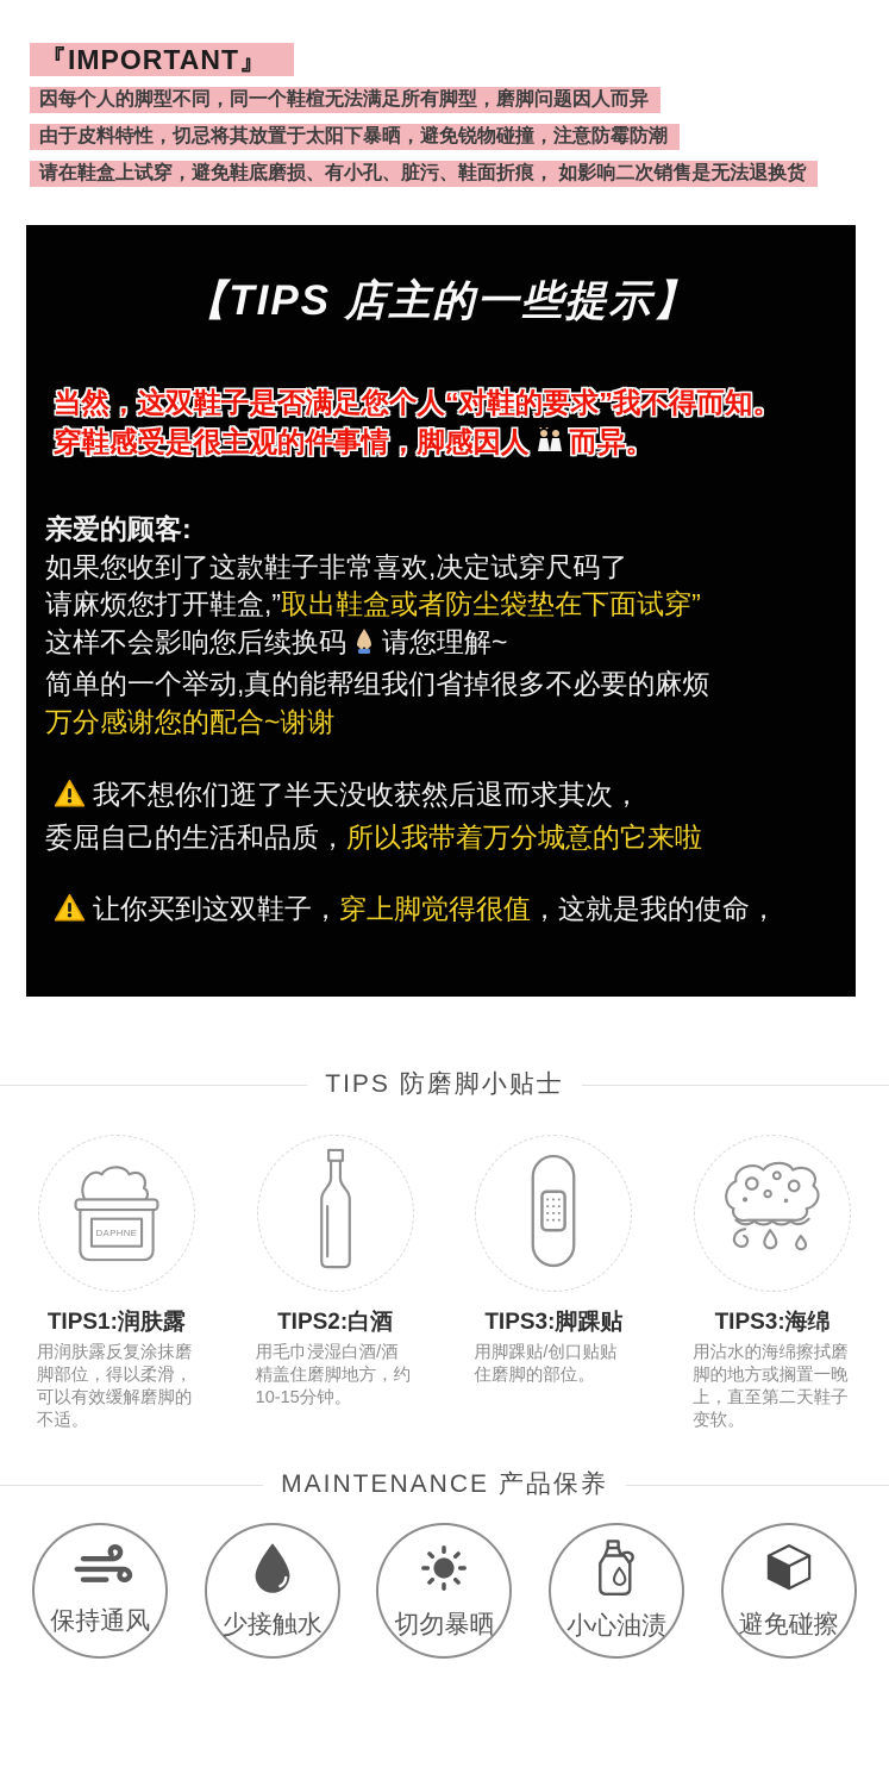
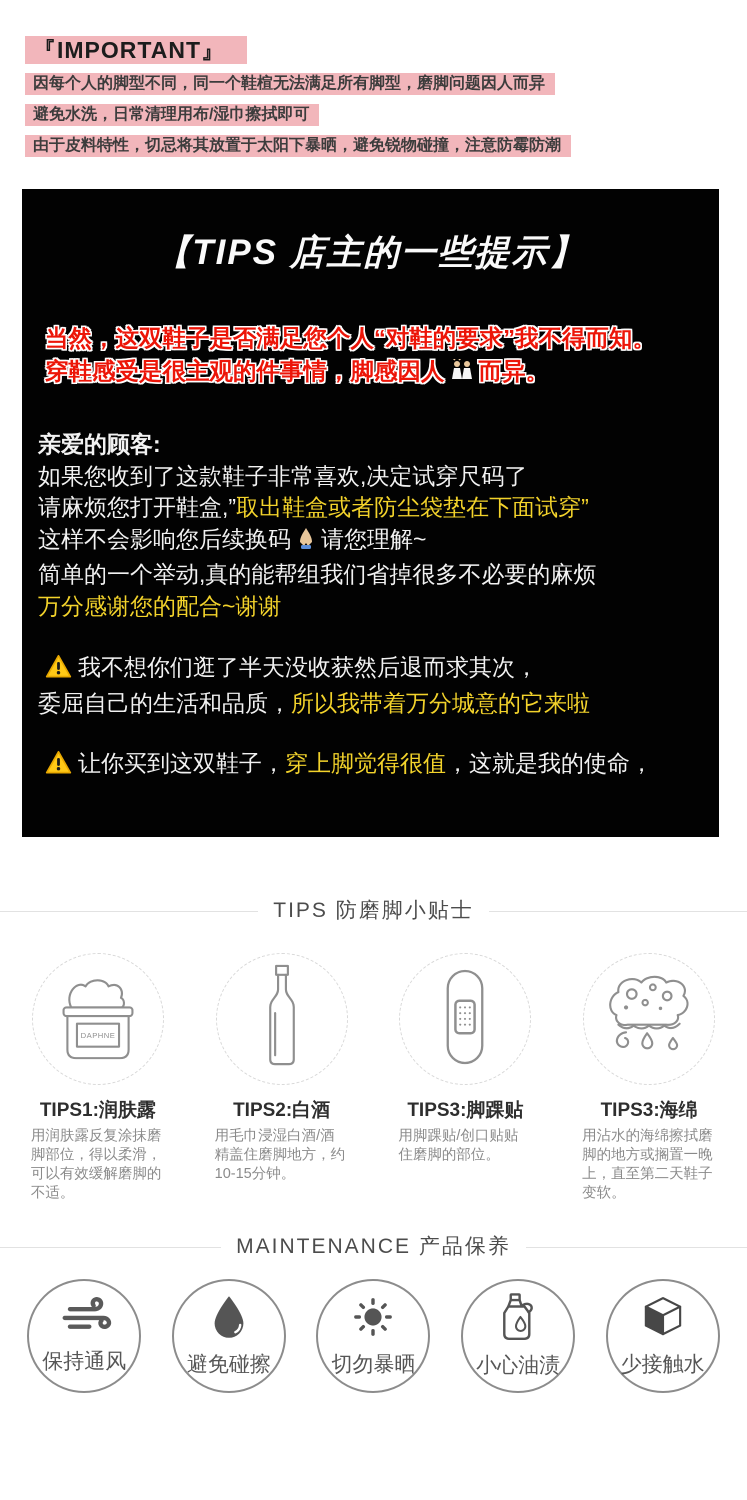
  『IMPORTANT』
  因每个人的脚型不同，同一个鞋楦无法满足所有脚型，磨脚问题因人而异
+ 避免水洗，日常清理用布/湿巾擦拭即可
  由于皮料特性，切忌将其放置于太阳下暴晒，避免锐物碰撞，注意防霉防潮
- 请在鞋盒上试穿，避免鞋底磨损、有小孔、脏污、鞋面折痕， 如影响二次销售是无法退换货
  【TIPS 店主的一些提示】
  当然，这双鞋子是否满足您个人“对鞋的要求”我不得而知。
  穿鞋感受是很主观的件事情，脚感因人 而异。
  亲爱的顾客:
  如果您收到了这款鞋子非常喜欢,决定试穿尺码了
  请麻烦您打开鞋盒,”取出鞋盒或者防尘袋垫在下面试穿”
  这样不会影响您后续换码 请您理解~
  简单的一个举动,真的能帮组我们省掉很多不必要的麻烦
  万分感谢您的配合~谢谢
  我不想你们逛了半天没收获然后退而求其次，
  委屈自己的生活和品质，所以我带着万分城意的它来啦
  让你买到这双鞋子，穿上脚觉得很值，这就是我的使命，
  TIPS 防磨脚小贴士
  DAPHNE
  TIPS1:润肤露
  用润肤露反复涂抹磨脚部位，得以柔滑，可以有效缓解磨脚的不适。
  TIPS2:白酒
  用毛巾浸湿白酒/酒精盖住磨脚地方，约10-15分钟。
  TIPS3:脚踝贴
  用脚踝贴/创口贴贴住磨脚的部位。
  TIPS3:海绵
  用沾水的海绵擦拭磨脚的地方或搁置一晚上，直至第二天鞋子变软。
  MAINTENANCE 产品保养
  保持通风
- 少接触水
+ 避免碰擦
  切勿暴晒
  小心油渍
- 避免碰擦
+ 少接触水
